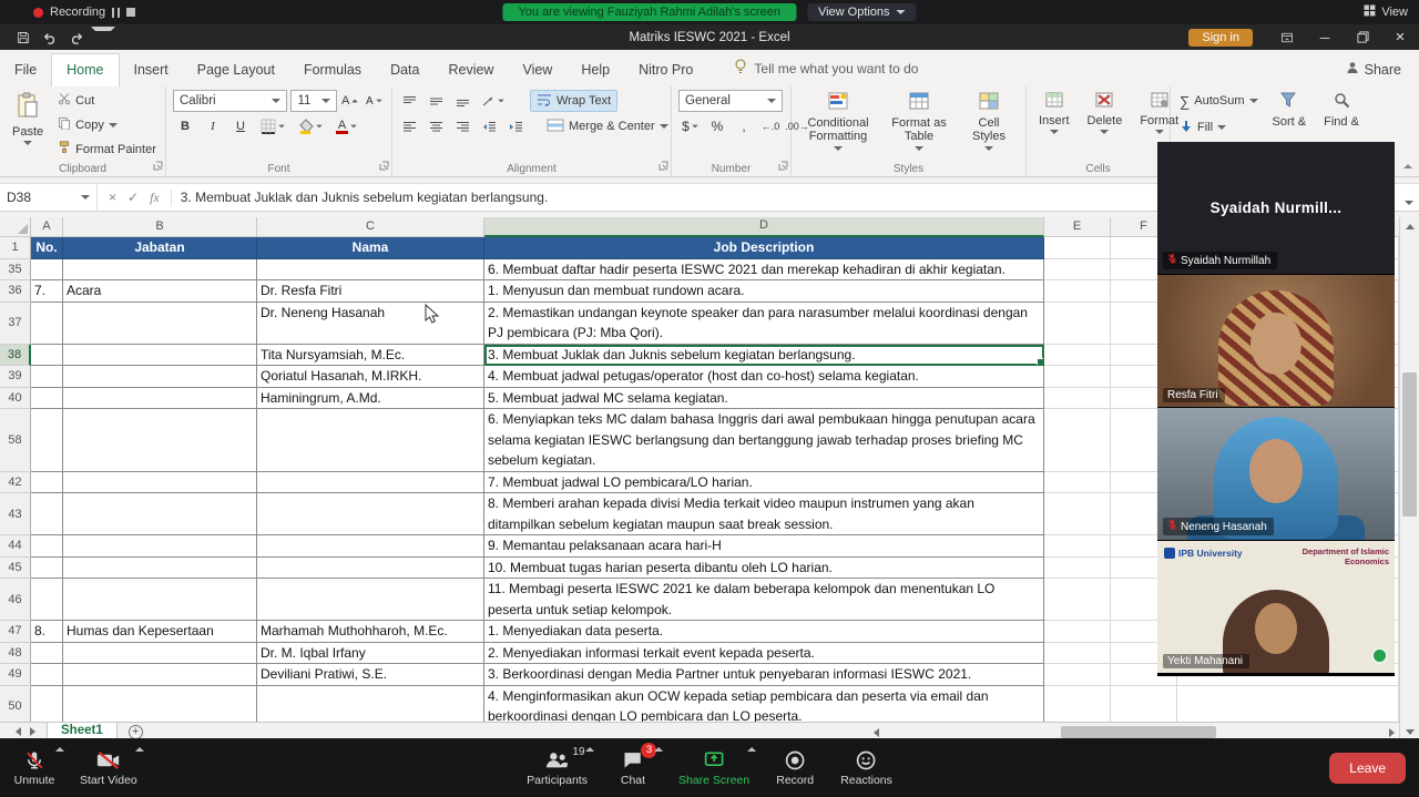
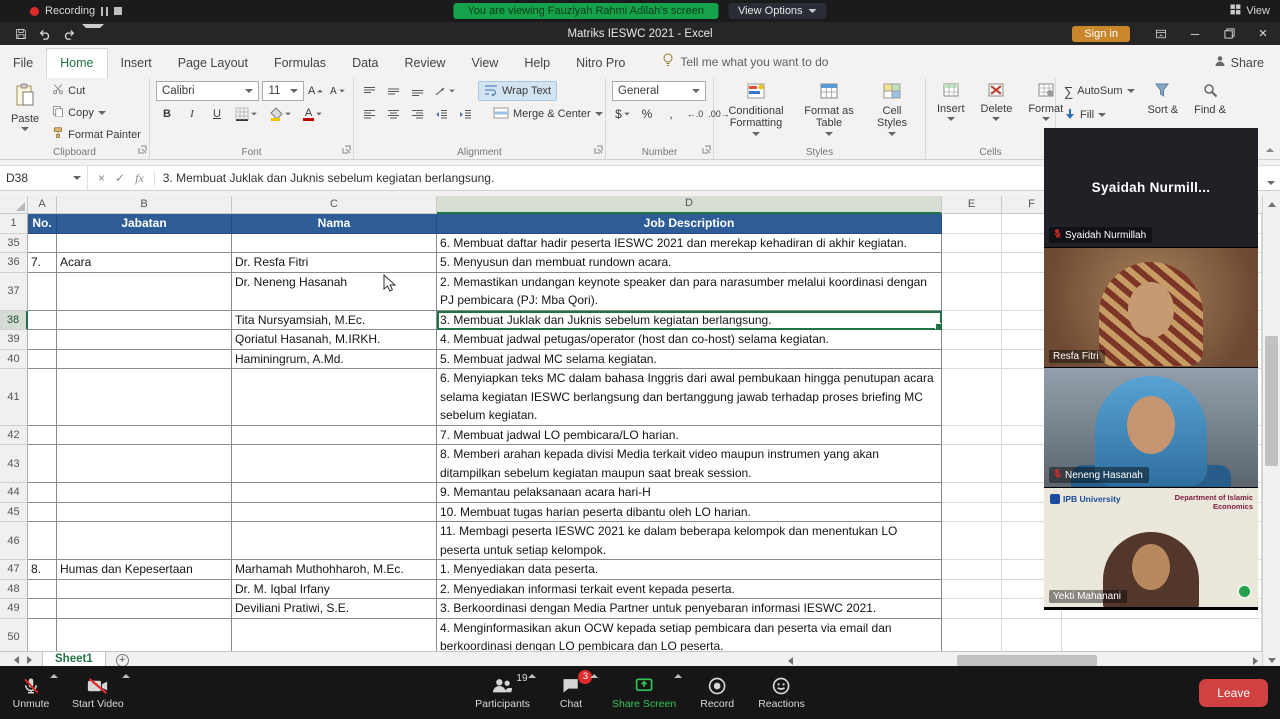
  Matriks IESWC 2021 - Excel
  Sign in
  ─
  ×
  File
  Home
  Insert
  Page Layout
  Formulas
  Data
  Review
  View
  Help
  Nitro Pro
  Tell me what you want to do
  Share
  Paste
  Cut
  Copy
  Format Painter
  Clipboard
  Calibri
  11
  A
  A
  B
  I
  U
  A
  Font
  Wrap Text
  Merge & Center
  Alignment
  General
  $
  %
  ,
  ←.0
  .00→
  Number
  Conditional Formatting
  Format as Table
  Cell Styles
  Styles
  Insert
  Delete
  Format
  Cells
  ∑
  AutoSum
  Fill
  Sort &
  Find &
  D38
  ×
  ✓
  fx
  3. Membuat Juklak dan Juknis sebelum kegiatan berlangsung.
  A
  B
  C
  D
  E
  F
  1
  No.
  Jabatan
  Nama
  Job Description
  35
  6. Membuat daftar hadir peserta IESWC 2021 dan merekap kehadiran di akhir kegiatan.
  36
  7.
  Acara
  Dr. Resfa Fitri
- 1. Menyusun dan membuat rundown acara.
+ 5. Menyusun dan membuat rundown acara.
  37
  Dr. Neneng Hasanah
  2. Memastikan undangan keynote speaker dan para narasumber melalui koordinasi dengan PJ pembicara (PJ: Mba Qori).
  38
  Tita Nursyamsiah, M.Ec.
  3. Membuat Juklak dan Juknis sebelum kegiatan berlangsung.
  39
  Qoriatul Hasanah, M.IRKH.
  4. Membuat jadwal petugas/operator (host dan co-host) selama kegiatan.
  40
  Haminingrum, A.Md.
  5. Membuat jadwal MC selama kegiatan.
- 58
+ 41
  6. Menyiapkan teks MC dalam bahasa Inggris dari awal pembukaan hingga penutupan acara selama kegiatan IESWC berlangsung dan bertanggung jawab terhadap proses briefing MC sebelum kegiatan.
  42
  7. Membuat jadwal LO pembicara/LO harian.
  43
  8. Memberi arahan kepada divisi Media terkait video maupun instrumen yang akan ditampilkan sebelum kegiatan maupun saat break session.
  44
  9. Memantau pelaksanaan acara hari-H
  45
  10. Membuat tugas harian peserta dibantu oleh LO harian.
  46
  11. Membagi peserta IESWC 2021 ke dalam beberapa kelompok dan menentukan LO peserta untuk setiap kelompok.
  47
  8.
  Humas dan Kepesertaan
  Marhamah Muthohharoh, M.Ec.
  1. Menyediakan data peserta.
  48
  Dr. M. Iqbal Irfany
  2. Menyediakan informasi terkait event kepada peserta.
  49
  Deviliani Pratiwi, S.E.
  3. Berkoordinasi dengan Media Partner untuk penyebaran informasi IESWC 2021.
  50
  4. Menginformasikan akun OCW kepada setiap pembicara dan peserta via email dan berkoordinasi dengan LO pembicara dan LO peserta.
  Sheet1
  +
  Syaidah Nurmill...
  Syaidah Nurmillah
  Resfa Fitri
  Neneng Hasanah
  IPB University
  Department of Islamic Economics
  Yekti Mahanani
  Recording
  You are viewing Fauziyah Rahmi Adilah's screen
  View Options
  View
  Unmute
  Start Video
  19
  Participants
  3
  Chat
  Share Screen
  Record
  Reactions
  Leave
